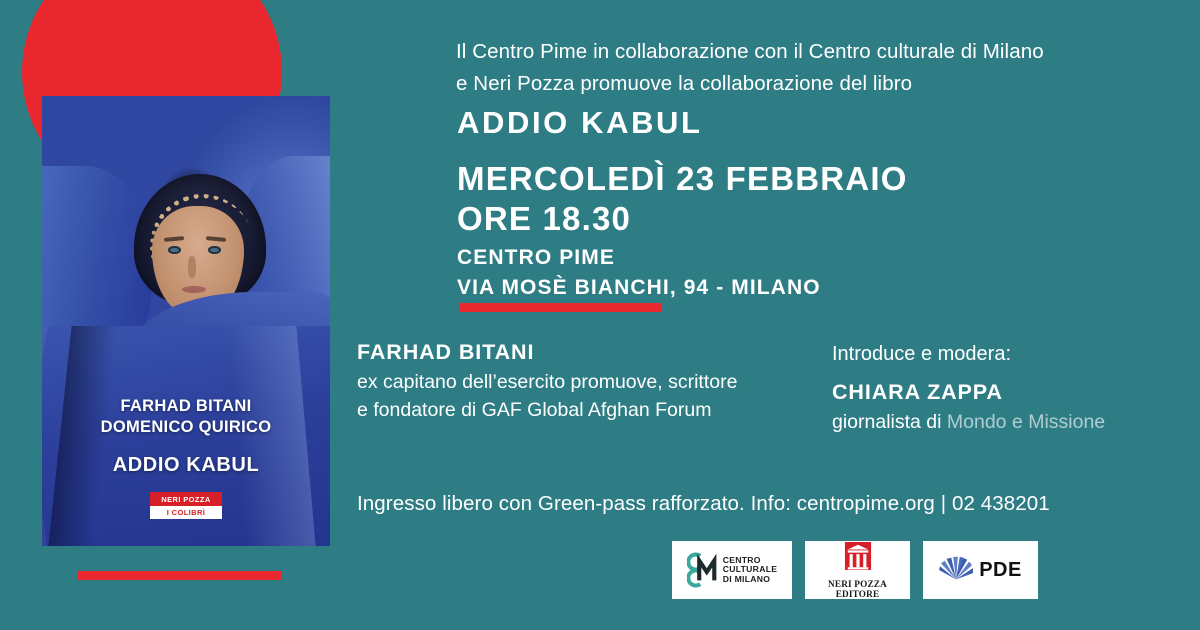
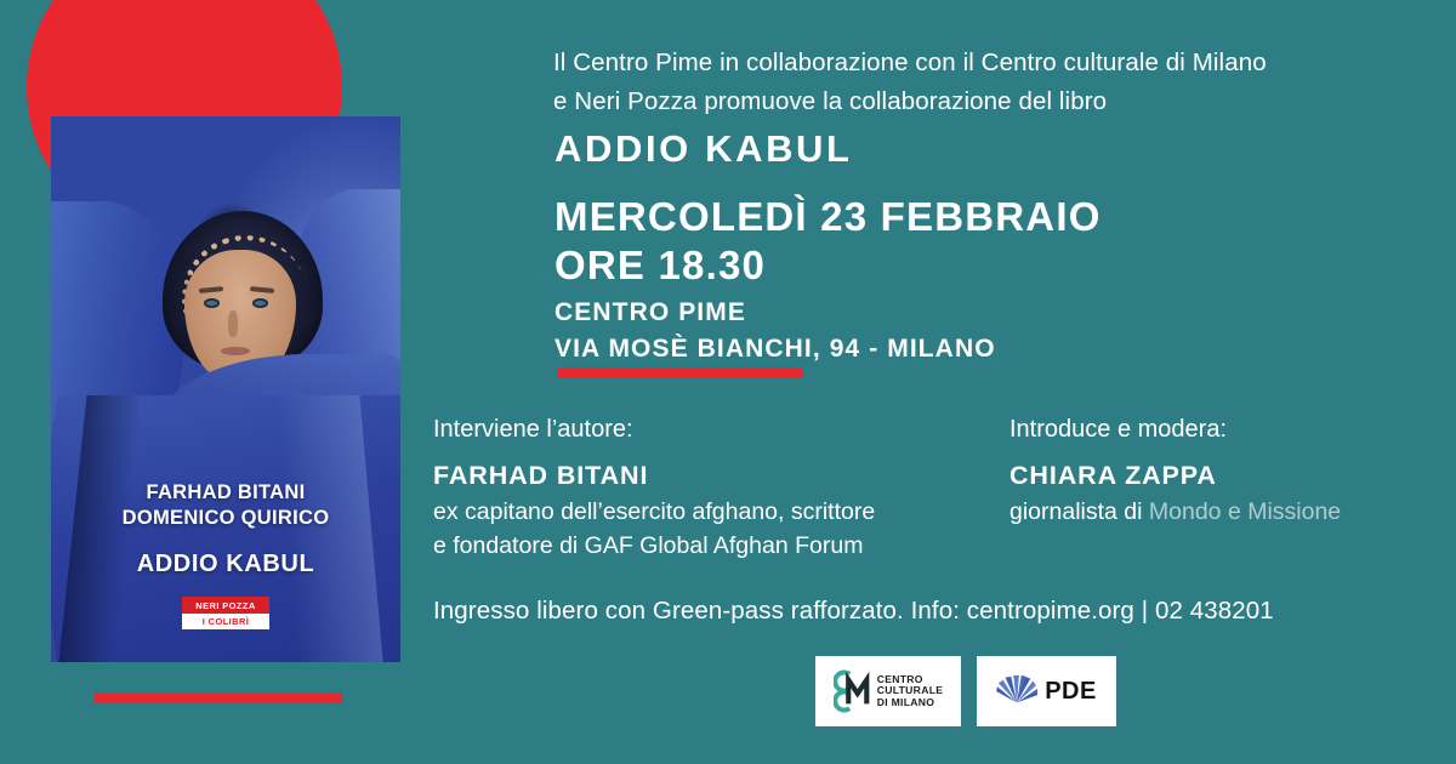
  FARHAD BITANI
  DOMENICO QUIRICO
  ADDIO KABUL
  NERI POZZA
  I COLIBRÌ
  Il Centro Pime in collaborazione con il Centro culturale di Milano
  e Neri Pozza promuove la collaborazione del libro
  ADDIO KABUL
  MERCOLEDÌ 23 FEBBRAIO
  ORE 18.30
  CENTRO PIME
  VIA MOSÈ BIANCHI, 94 - MILANO
+ Interviene l’autore:
  FARHAD BITANI
- ex capitano dell’esercito promuove, scrittore
+ ex capitano dell’esercito afghano, scrittore
  e fondatore di GAF Global Afghan Forum
  Introduce e modera:
  CHIARA ZAPPA
  giornalista di Mondo e Missione
  Ingresso libero con Green-pass rafforzato. Info: centropime.org | 02 438201
  CENTRO
  CULTURALE
  DI MILANO
- NERI POZZA EDITORE
  PDE
